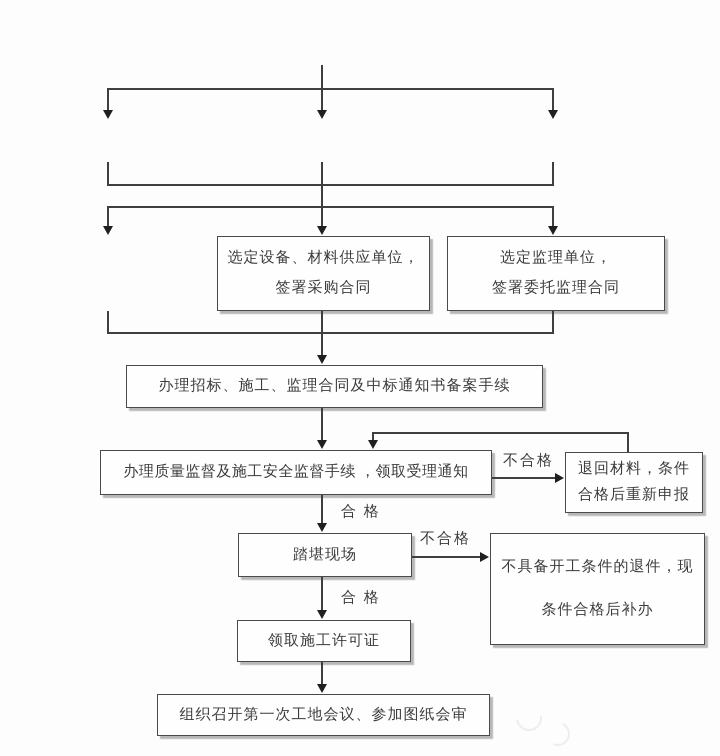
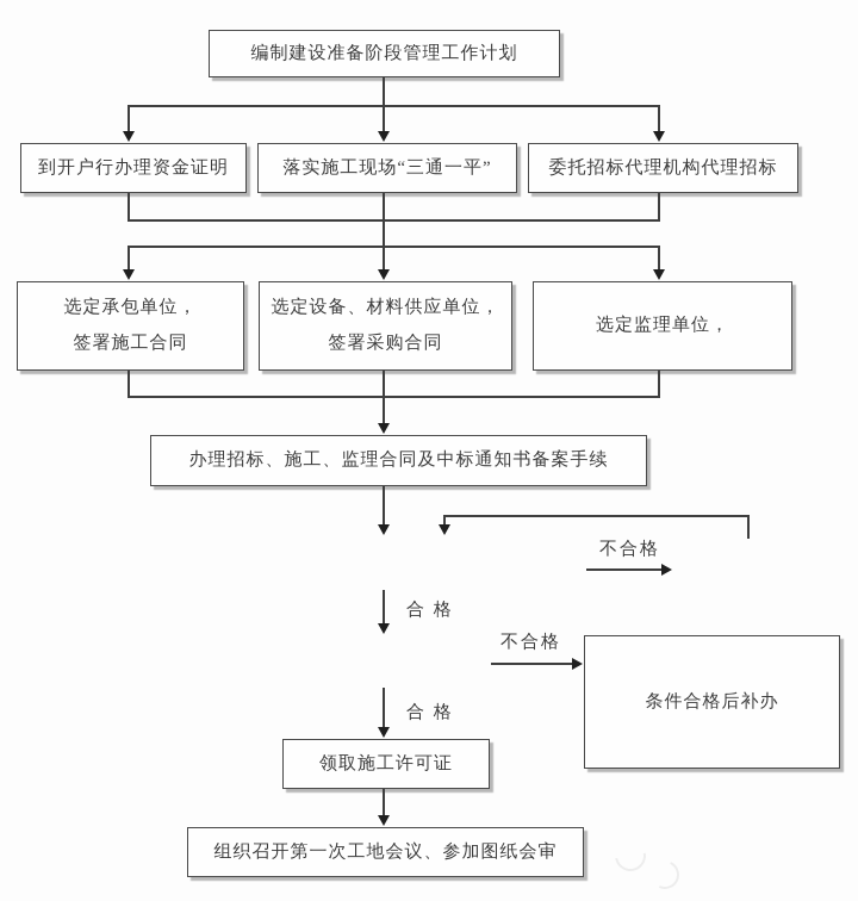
+ 编制建设准备阶段管理工作计划
+ 到开户行办理资金证明
+ 落实施工现场“三通一平”
+ 委托招标代理机构代理招标
+ 选定承包单位，
+ 签署施工合同
  选定设备、材料供应单位，
  签署采购合同
  选定监理单位，
- 签署委托监理合同
  办理招标、施工、监理合同及中标通知书备案手续
- 办理质量监督及施工安全监督手续 ，领取受理通知
- 退回材料，条件
- 合格后重新申报
- 踏堪现场
- 不具备开工条件的退件，现
  条件合格后补办
  领取施工许可证
  组织召开第一次工地会议、参加图纸会审
  不合格
  合 格
  不合格
  合 格
